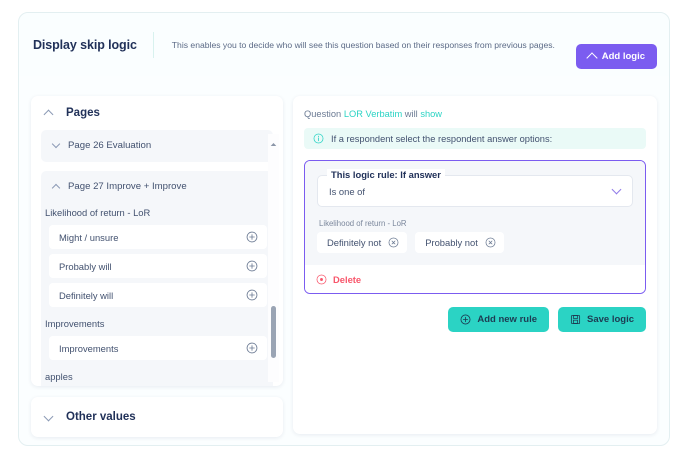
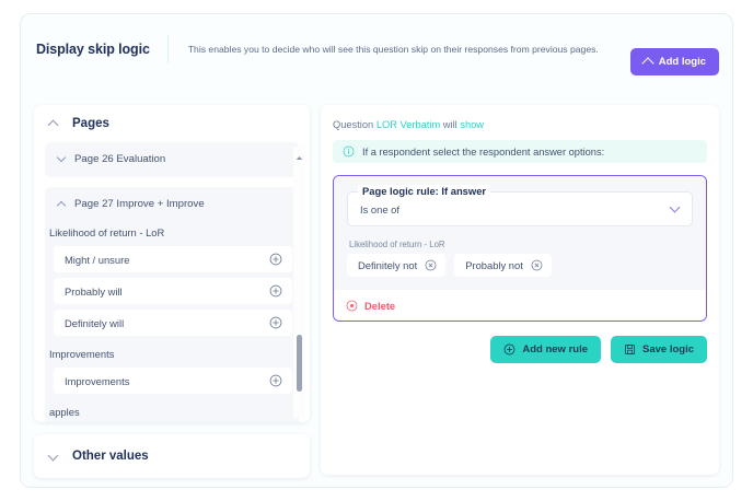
  Display skip logic
- This enables you to decide who will see this question based on their responses from previous pages.
+ This enables you to decide who will see this question skip on their responses from previous pages.
  Add logic
  Pages
  Page 26 Evaluation
  Page 27 Improve + Improve
  Likelihood of return - LoR
  Might / unsure
  Probably will
  Definitely will
  Improvements
  Improvements
  apples
  Other values
  Question LOR Verbatim will show
  If a respondent select the respondent answer options:
- This logic rule: If answer
+ Page logic rule: If answer
  Is one of
  Likelihood of return - LoR
  Definitely not
  Probably not
  Delete
  Add new rule
  Save logic
